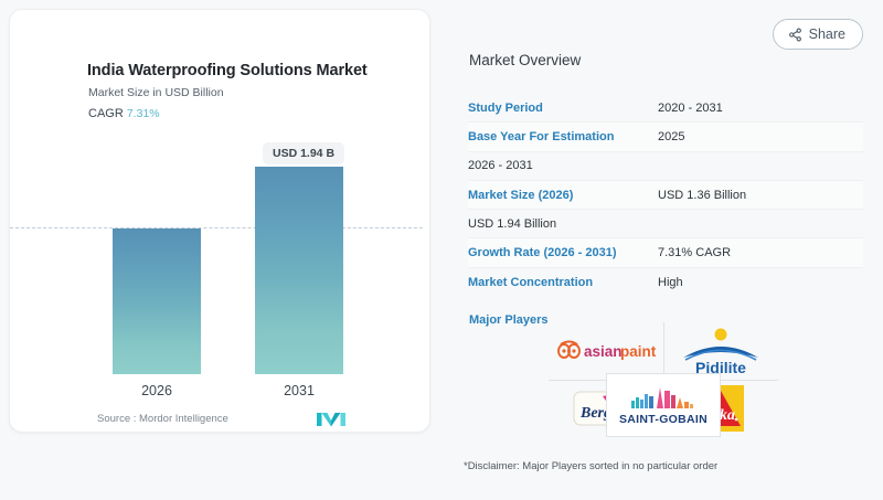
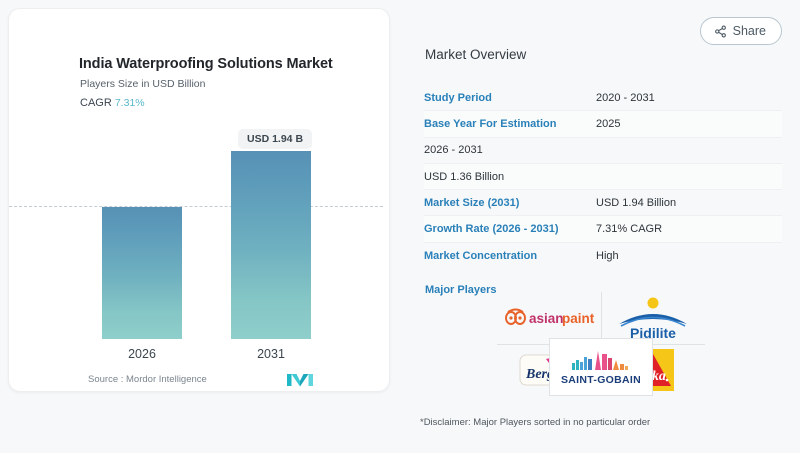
  India Waterproofing Solutions Market
- Market Size in USD Billion
+ Players Size in USD Billion
  CAGR 7.31%
  USD 1.94 B
  2026
  2031
  Source : Mordor Intelligence
  Share
  Market Overview
  Study Period
  2020 - 2031
  Base Year For Estimation
  2025
  2026 - 2031
- Market Size (2026)
  USD 1.36 Billion
+ Market Size (2031)
  USD 1.94 Billion
  Growth Rate (2026 - 2031)
  7.31% CAGR
  Market Concentration
  High
  Major Players
  asian
  paint
  Pidilite
  SAINT-GOBAIN
  *Disclaimer: Major Players sorted in no particular order
